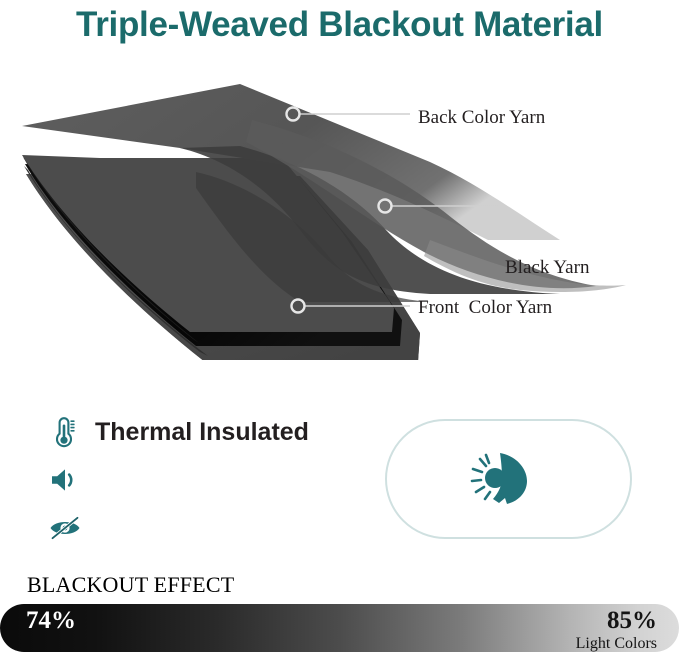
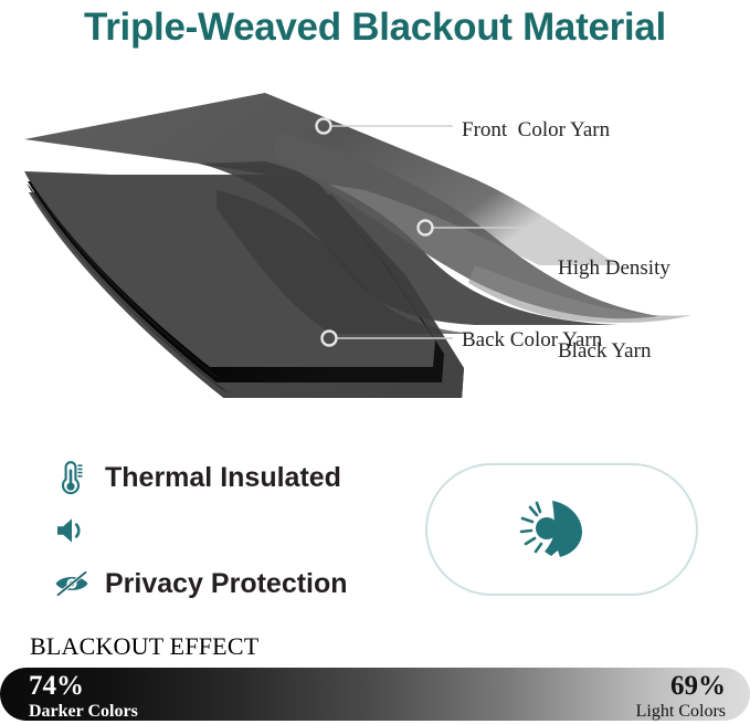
  Triple-Weaved Blackout Material
- Back Color Yarn
+ Front Color Yarn
+ High Density
  Black Yarn
- Front Color Yarn
+ Back Color Yarn
  Thermal Insulated
+ Privacy Protection
  BLACKOUT EFFECT
  74%
+ Darker Colors
- 85%
+ 69%
  Light Colors
